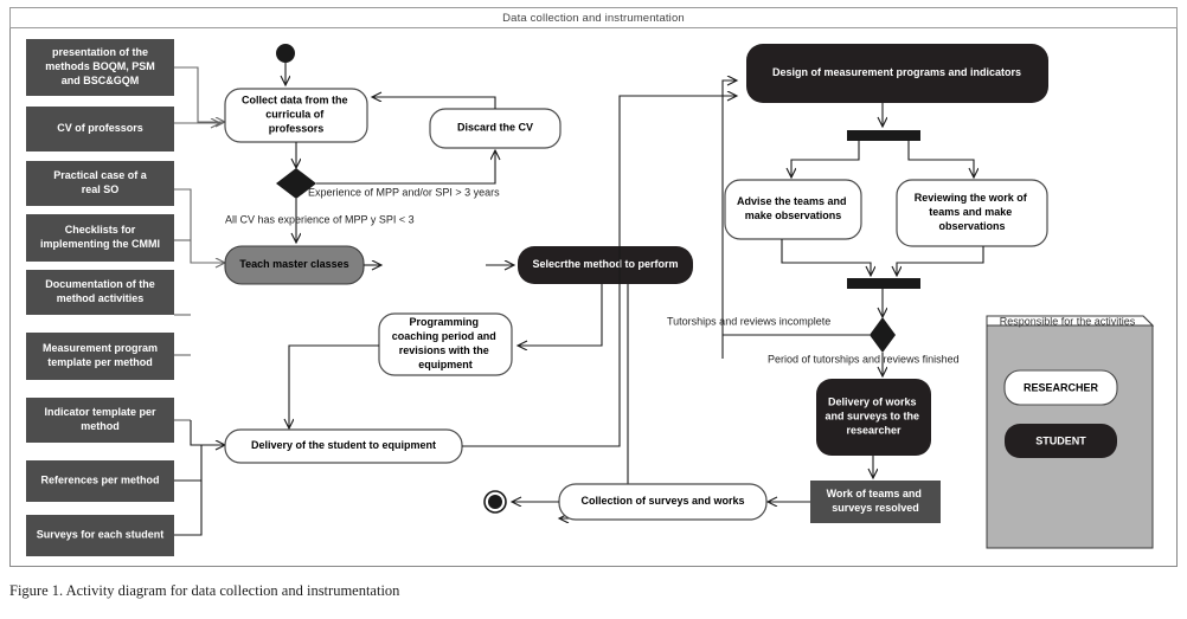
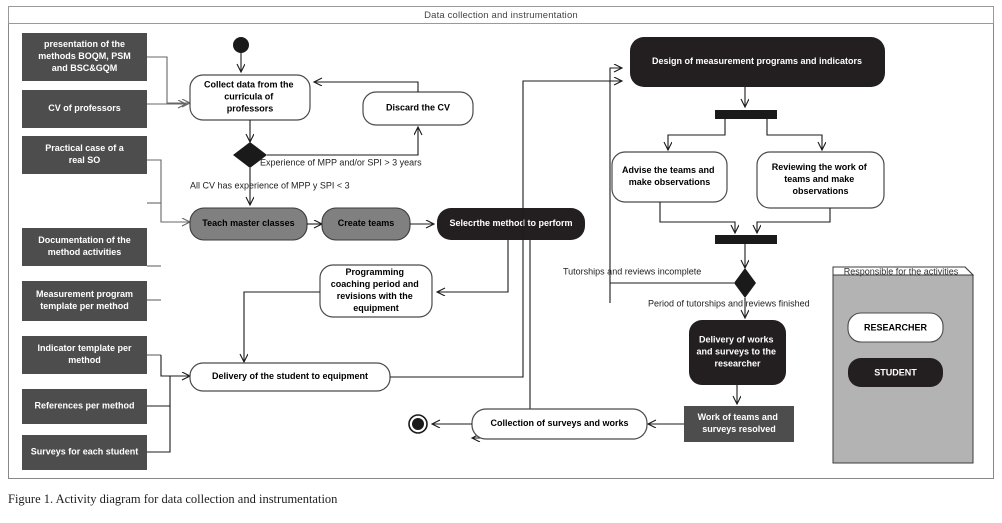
  Data collection and instrumentation
  presentation of the methods BOQM, PSM and BSC&GQM
  CV of professors
  Practical case of a real SO
- Checklists for implementing the CMMI
  Documentation of the method activities
  Measurement program template per method
  Indicator template per method
  References per method
  Surveys for each student
  Collect data from the curricula of professors
  Experience of MPP and/or SPI > 3 years
  Discard the CV
  All CV has experience of MPP y SPI < 3
  Teach master classes
+ Create teams
  Selecrthe method to perform
  Programming coaching period and revisions with the equipment
  Delivery of the student to equipment
  Design of measurement programs and indicators
  Advise the teams and make observations
  Reviewing the work of teams and make observations
  Tutorships and reviews incomplete
  Period of tutorships and reviews finished
  Delivery of works and surveys to the researcher
  Work of teams and surveys resolved
  Collection of surveys and works
  Responsible for the activities
  RESEARCHER
  STUDENT
  Figure 1. Activity diagram for data collection and instrumentation
